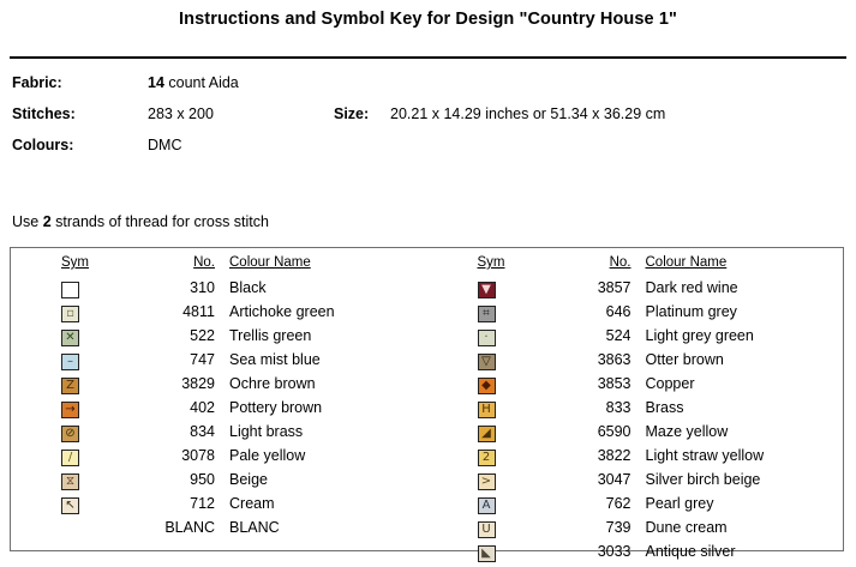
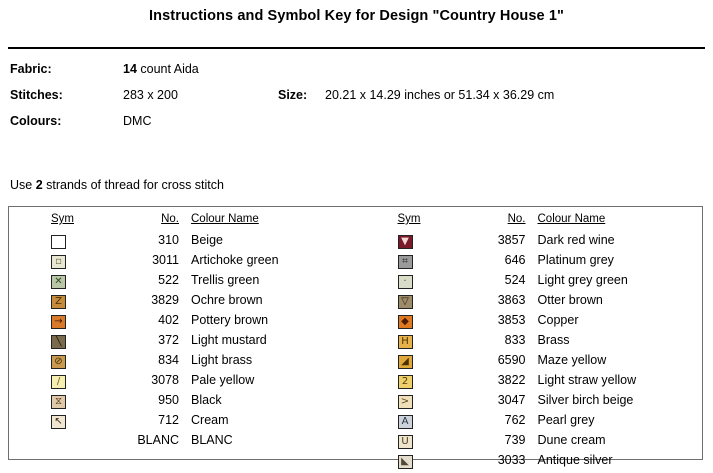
  Instructions and Symbol Key for Design "Country House 1"
  Fabric:
  14 count Aida
  Stitches:
  283 x 200
  Size:
  20.21 x 14.29 inches or 51.34 x 36.29 cm
  Colours:
  DMC
  Use 2 strands of thread for cross stitch
  Sym
  No.
  Colour Name
  310
- Black
+ Beige
  ▫
- 4811
+ 3011
  Artichoke green
  ✕
  522
  Trellis green
- –
- 747
- Sea mist blue
  Z
  3829
  Ochre brown
  →
  402
  Pottery brown
+ ╲
+ 372
+ Light mustard
  ⊘
  834
  Light brass
  /
  3078
  Pale yellow
  ⧖
  950
- Beige
+ Black
  ↖
  712
  Cream
  BLANC
  BLANC
  Sym
  No.
  Colour Name
  ▼
  3857
  Dark red wine
  ⌗
  646
  Platinum grey
  ·
  524
  Light grey green
  ▽
  3863
  Otter brown
  ◆
  3853
  Copper
  H
  833
  Brass
  ◢
  6590
  Maze yellow
  2
  3822
  Light straw yellow
  >
  3047
  Silver birch beige
  A
  762
  Pearl grey
  U
  739
  Dune cream
  ◣
  3033
  Antique silver
